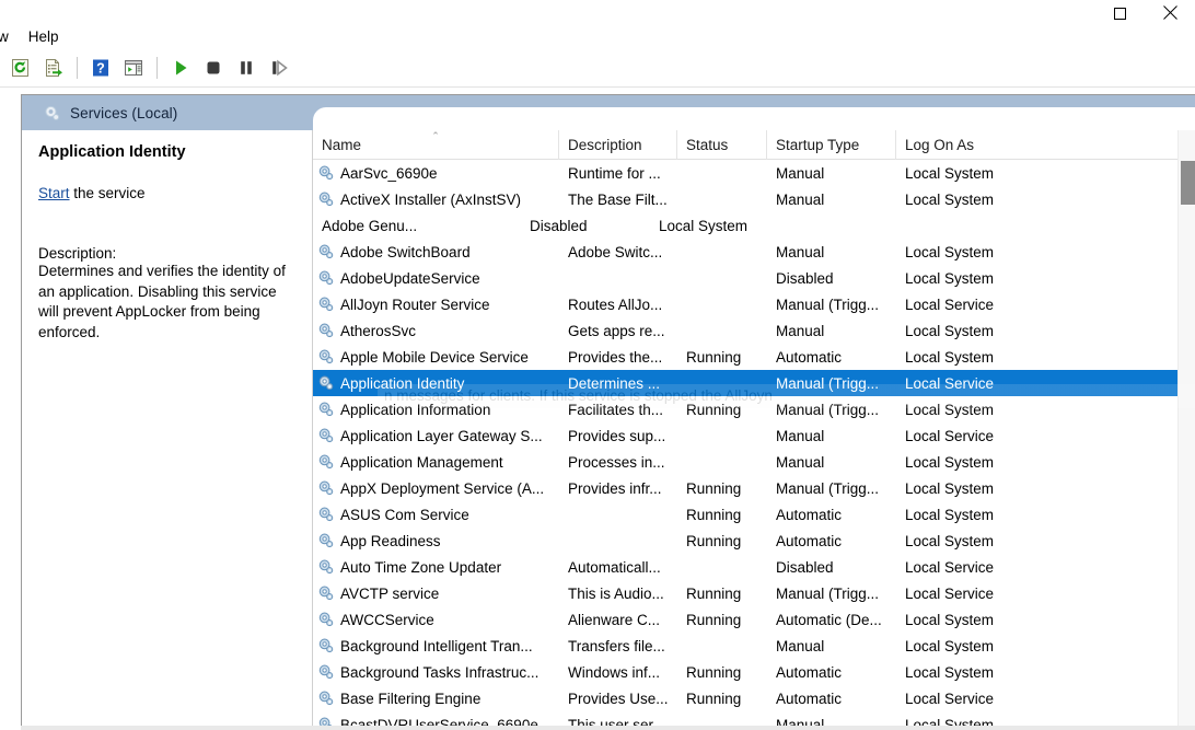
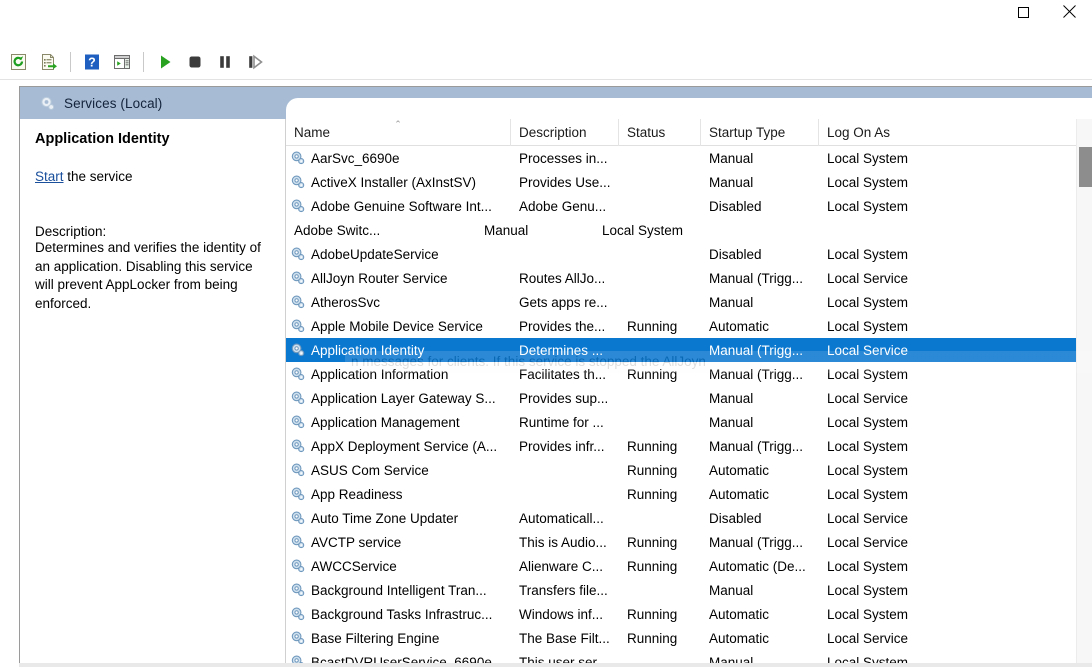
- w
- Help
  ?
  Services (Local)
  Application Identity
  Start the service
  Description:
  Determines and verifies the identity of an application. Disabling this service will prevent AppLocker from being enforced.
  Name
  ⌃
  Description
  Status
  Startup Type
  Log On As
  AarSvc_6690e
- Runtime for ...
+ Processes in...
  Manual
  Local System
  ActiveX Installer (AxInstSV)
- The Base Filt...
+ Provides Use...
  Manual
  Local System
+ Adobe Genuine Software Int...
  Adobe Genu...
  Disabled
  Local System
- Adobe SwitchBoard
  Adobe Switc...
  Manual
  Local System
  AdobeUpdateService
  Disabled
  Local System
  AllJoyn Router Service
  Routes AllJo...
  Manual (Trigg...
  Local Service
  AtherosSvc
  Gets apps re...
  Manual
  Local System
  Apple Mobile Device Service
  Provides the...
  Running
  Automatic
  Local System
  Application Identity
  Determines ...
  Manual (Trigg...
  Local Service
  Application Information
  Facilitates th...
  Running
  Manual (Trigg...
  Local System
  Application Layer Gateway S...
  Provides sup...
  Manual
  Local Service
  Application Management
- Processes in...
+ Runtime for ...
  Manual
  Local System
  AppX Deployment Service (A...
  Provides infr...
  Running
  Manual (Trigg...
  Local System
  ASUS Com Service
  Running
  Automatic
  Local System
  App Readiness
  Running
  Automatic
  Local System
  Auto Time Zone Updater
  Automaticall...
  Disabled
  Local Service
  AVCTP service
  This is Audio...
  Running
  Manual (Trigg...
  Local Service
  AWCCService
  Alienware C...
  Running
  Automatic (De...
  Local System
  Background Intelligent Tran...
  Transfers file...
  Manual
  Local System
  Background Tasks Infrastruc...
  Windows inf...
  Running
  Automatic
  Local System
  Base Filtering Engine
- Provides Use...
+ The Base Filt...
  Running
  Automatic
  Local Service
  BcastDVRUserService_6690e
  This user ser...
  Manual
  Local System
  n messages for clients. If this service is stopped the AllJoyn
